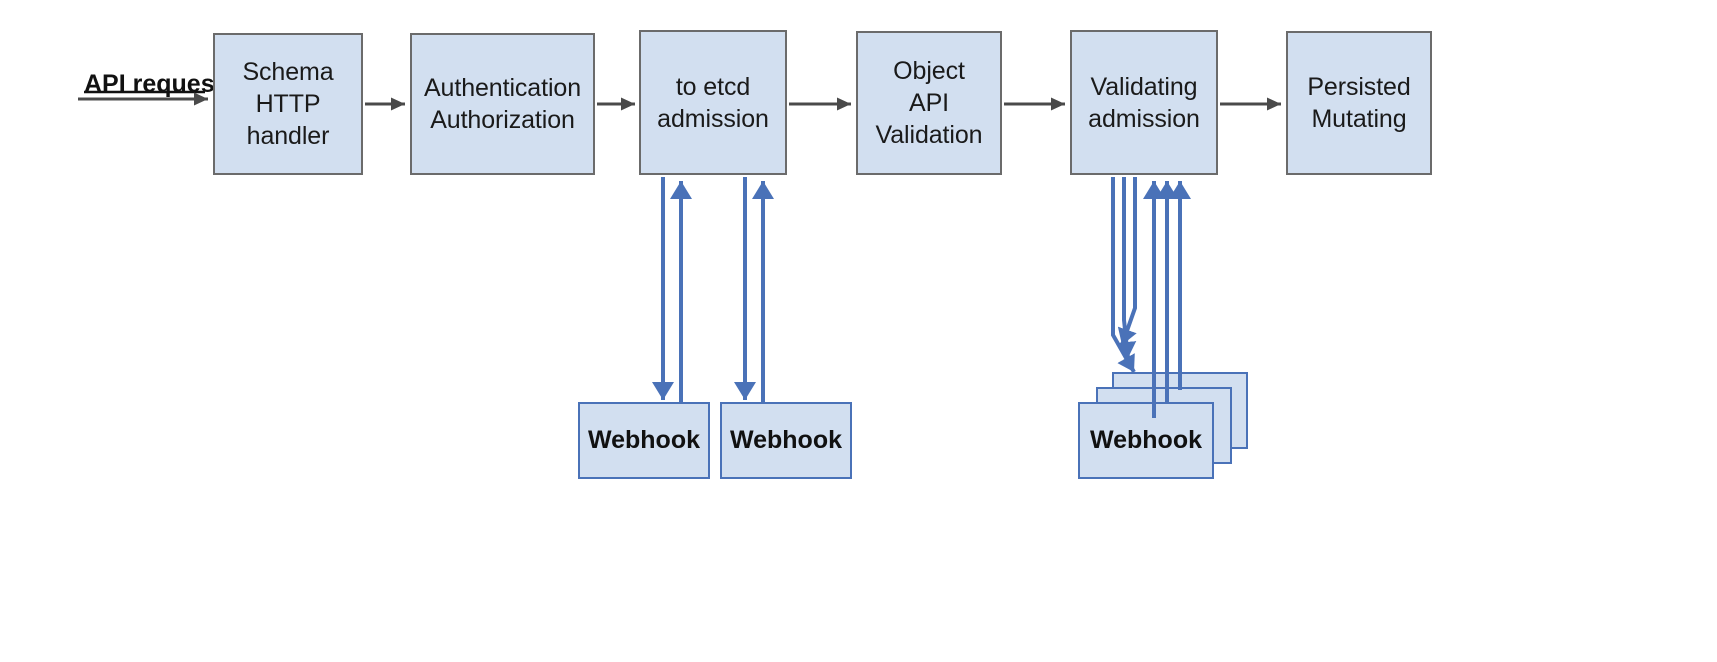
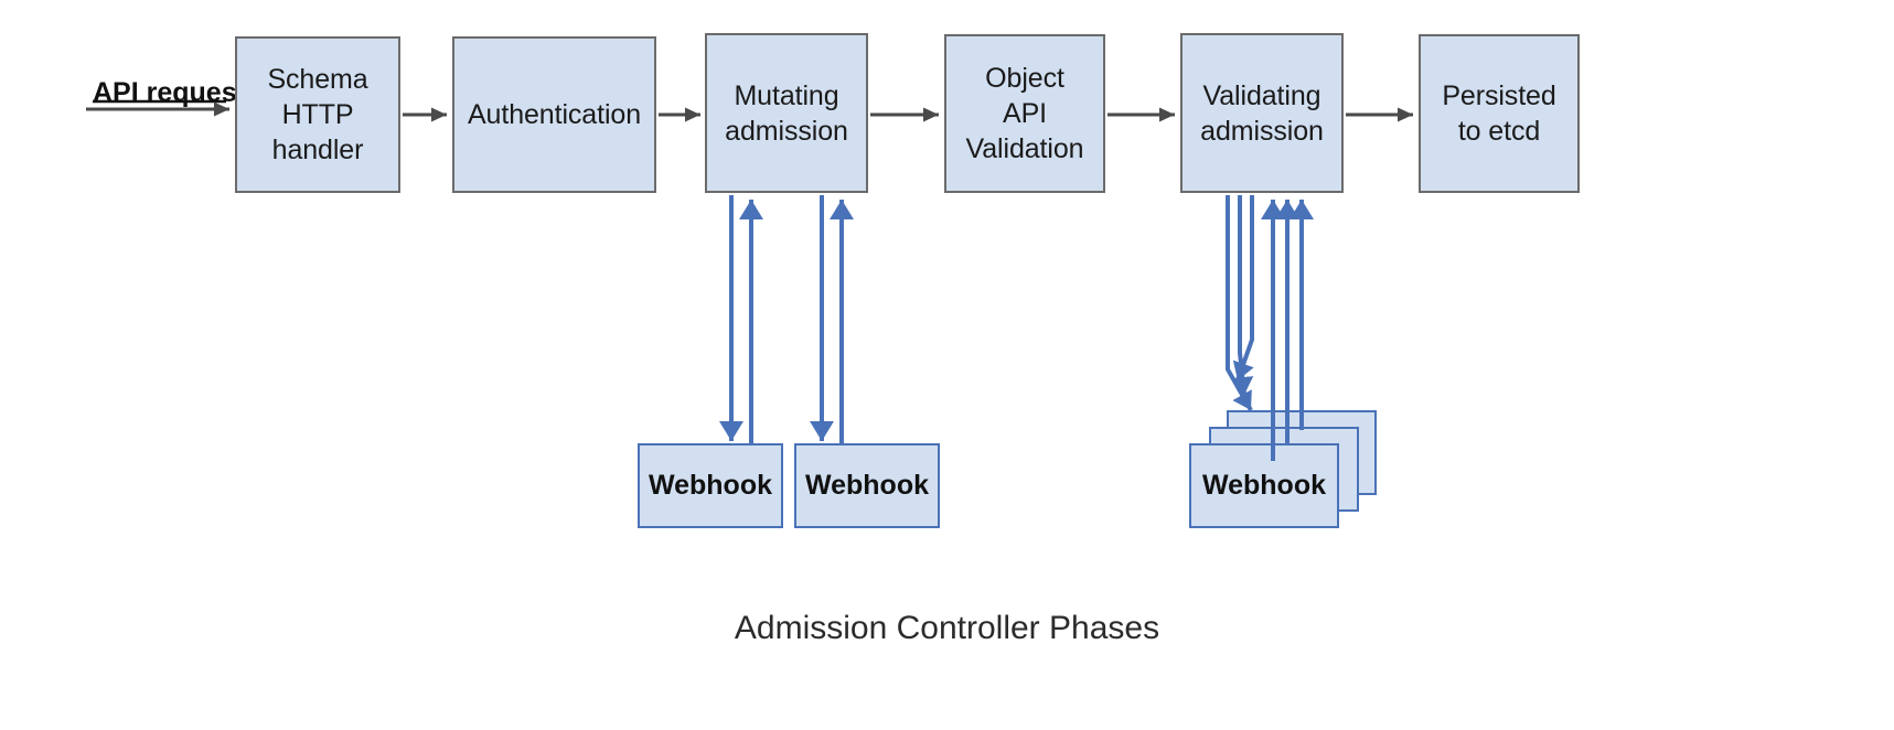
  API reques
  Schema
  HTTP
  handler
  Authentication
- Authorization
- to etcd
+ Mutating
  admission
  Object
  API
  Validation
  Validating
  admission
  Persisted
- Mutating
+ to etcd
  Webhook
  Webhook
  Webhook
+ Admission Controller Phases
